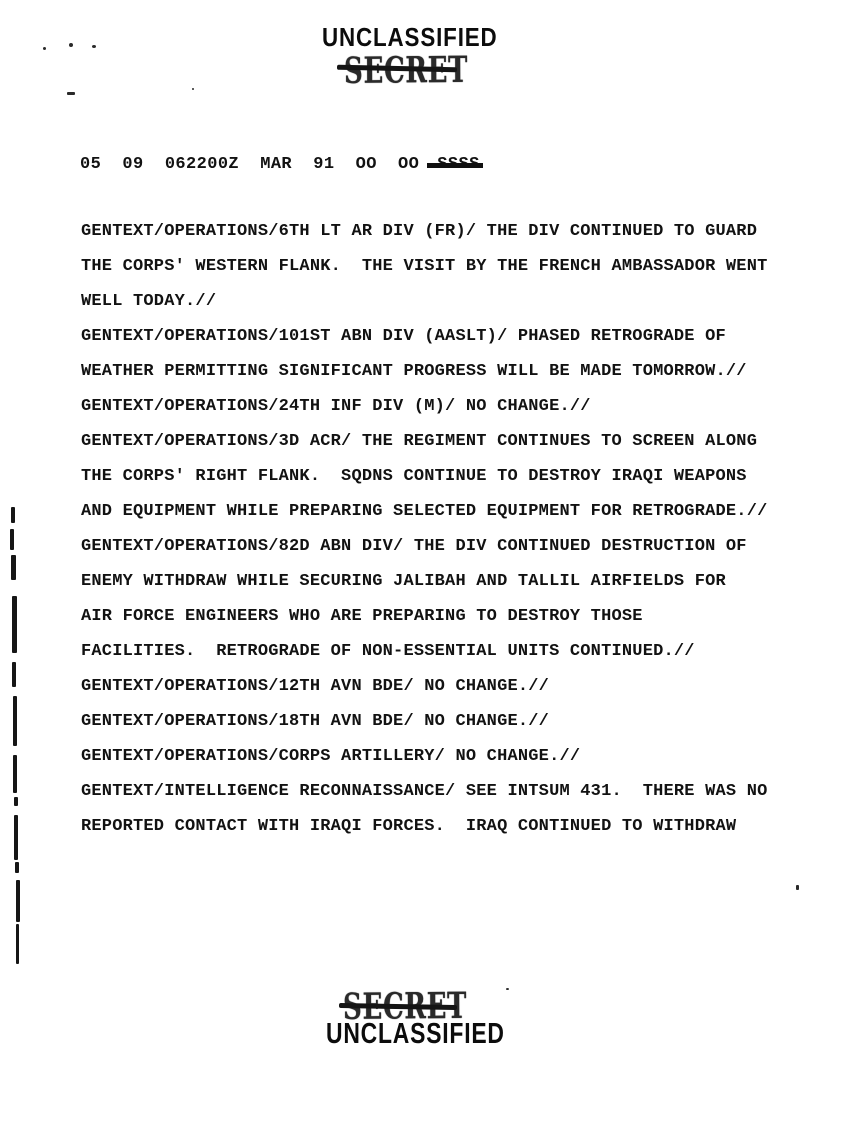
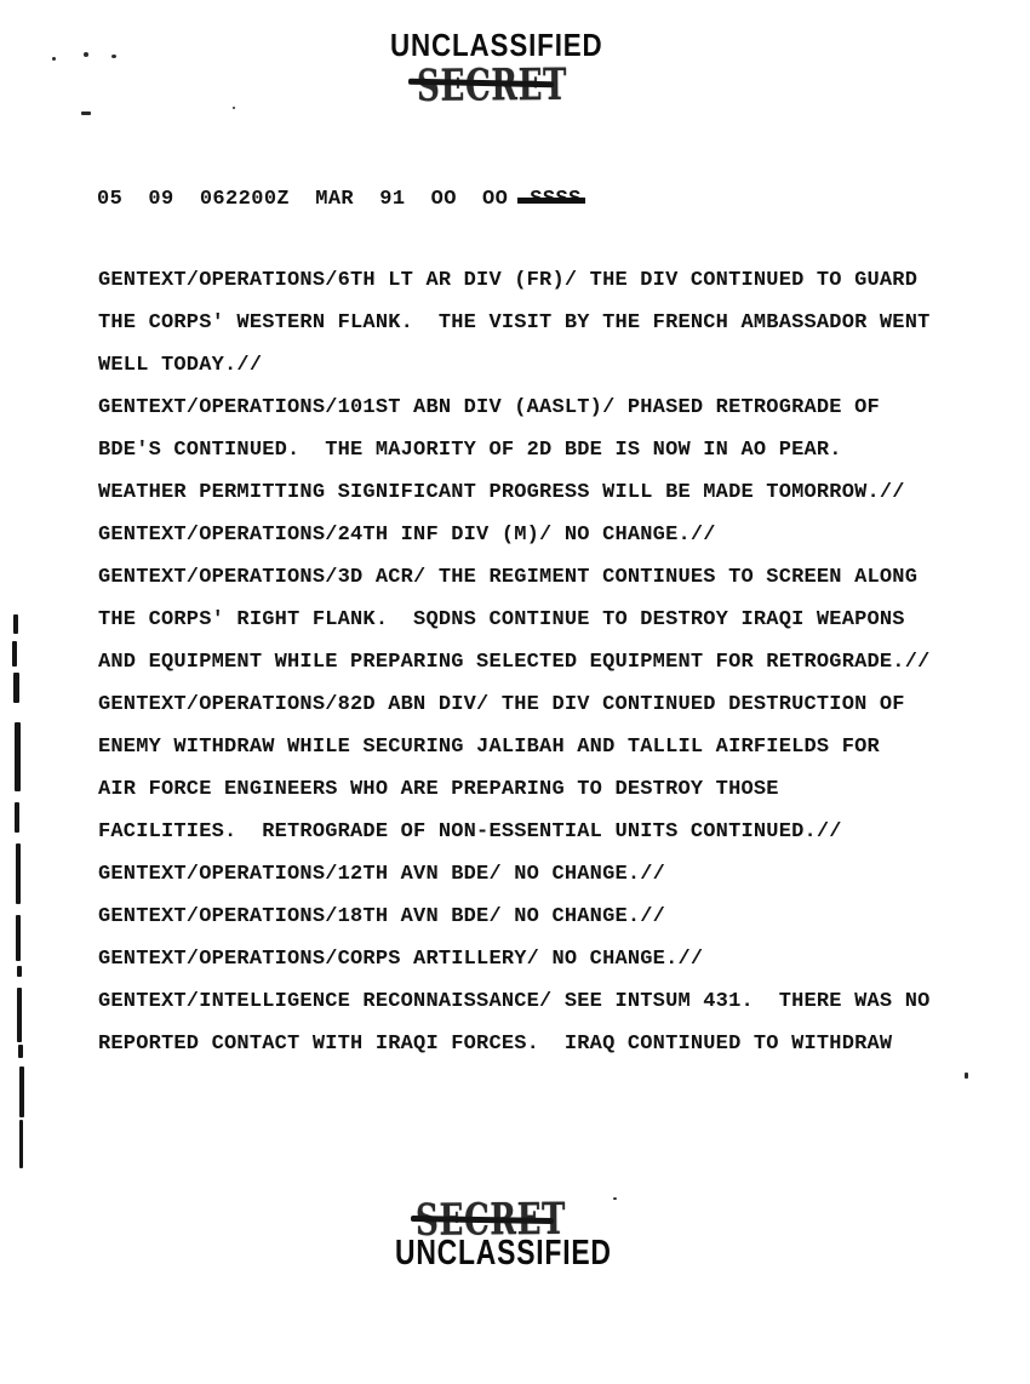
  UNCLASSIFIED
  05 09 062200Z MAR 91 OO OO
  GENTEXT/OPERATIONS/6TH LT AR DIV (FR)/ THE DIV CONTINUED TO GUARD
  THE CORPS' WESTERN FLANK. THE VISIT BY THE FRENCH AMBASSADOR WENT
  WELL TODAY.//
  GENTEXT/OPERATIONS/101ST ABN DIV (AASLT)/ PHASED RETROGRADE OF
+ BDE'S CONTINUED. THE MAJORITY OF 2D BDE IS NOW IN AO PEAR.
  WEATHER PERMITTING SIGNIFICANT PROGRESS WILL BE MADE TOMORROW.//
  GENTEXT/OPERATIONS/24TH INF DIV (M)/ NO CHANGE.//
  GENTEXT/OPERATIONS/3D ACR/ THE REGIMENT CONTINUES TO SCREEN ALONG
  THE CORPS' RIGHT FLANK. SQDNS CONTINUE TO DESTROY IRAQI WEAPONS
  AND EQUIPMENT WHILE PREPARING SELECTED EQUIPMENT FOR RETROGRADE.//
  GENTEXT/OPERATIONS/82D ABN DIV/ THE DIV CONTINUED DESTRUCTION OF
  ENEMY WITHDRAW WHILE SECURING JALIBAH AND TALLIL AIRFIELDS FOR
  AIR FORCE ENGINEERS WHO ARE PREPARING TO DESTROY THOSE
  FACILITIES. RETROGRADE OF NON-ESSENTIAL UNITS CONTINUED.//
  GENTEXT/OPERATIONS/12TH AVN BDE/ NO CHANGE.//
  GENTEXT/OPERATIONS/18TH AVN BDE/ NO CHANGE.//
  GENTEXT/OPERATIONS/CORPS ARTILLERY/ NO CHANGE.//
  GENTEXT/INTELLIGENCE RECONNAISSANCE/ SEE INTSUM 431. THERE WAS NO
  REPORTED CONTACT WITH IRAQI FORCES. IRAQ CONTINUED TO WITHDRAW
  UNCLASSIFIED
